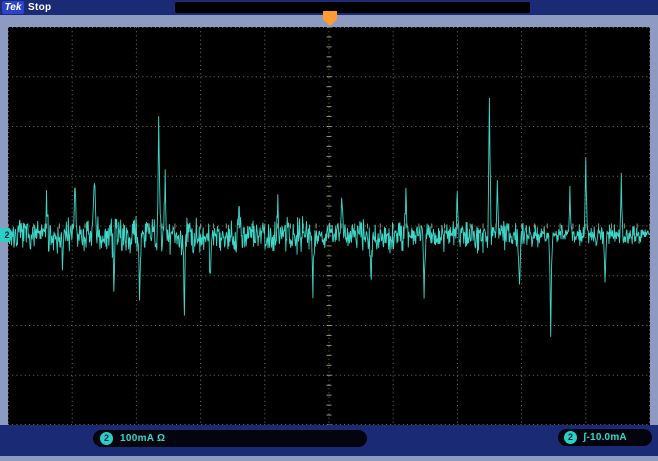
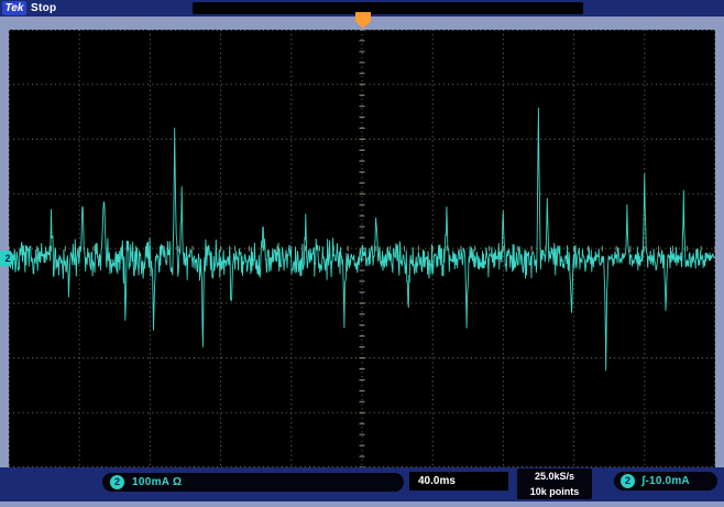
  Tek
  Stop
  2
  2
  100mA Ω
+ 40.0ms
+ 25.0kS/s
+ 10k points
  2
  ʃ-10.0mA
